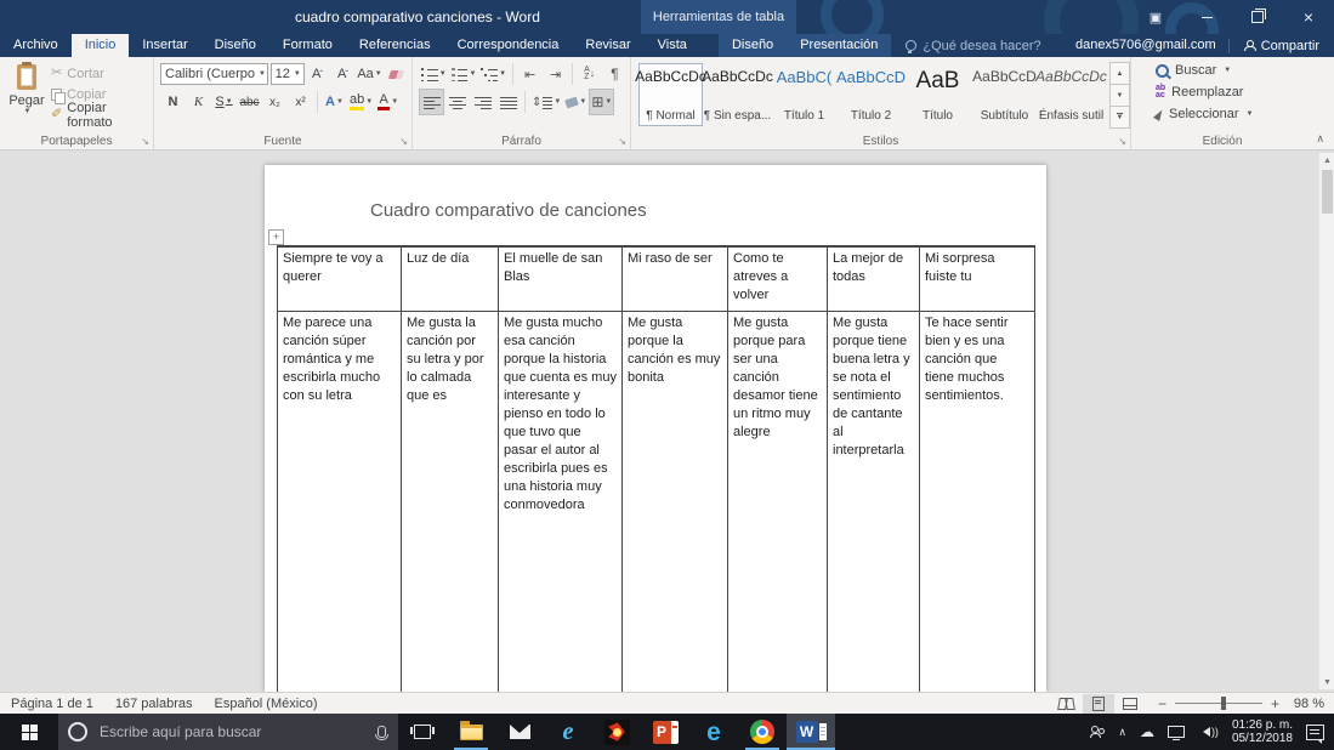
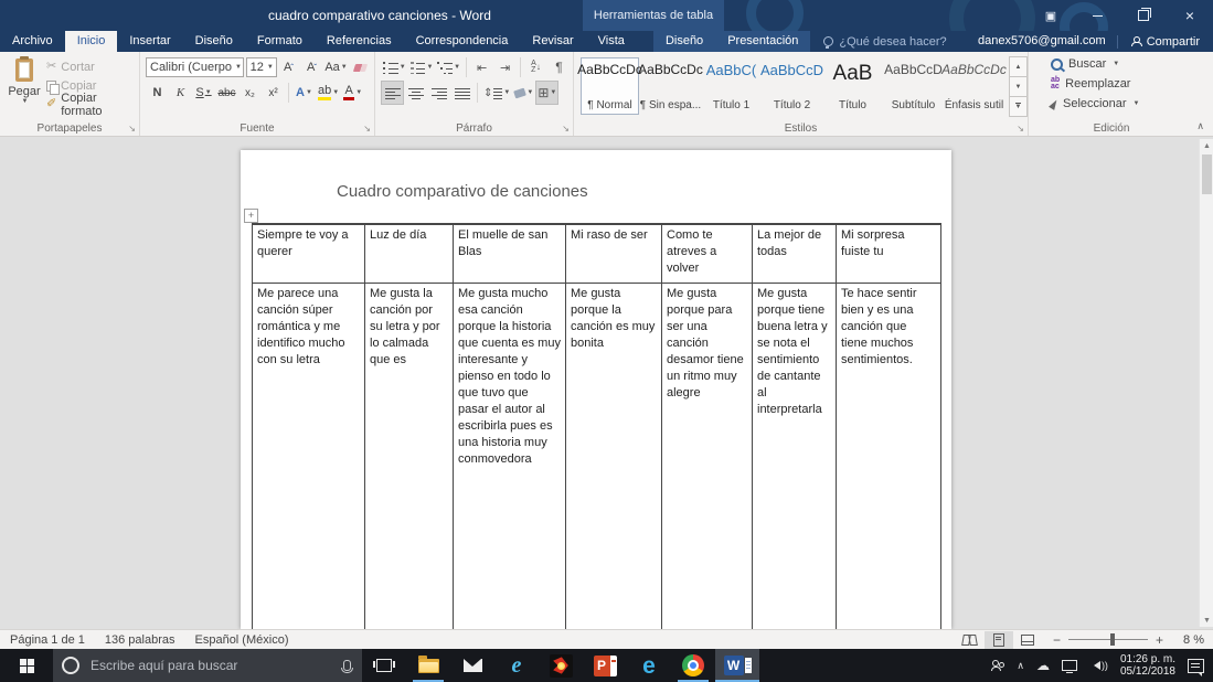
  cuadro comparativo canciones - Word
  Herramientas de tabla
  ▣
  ×
  Archivo
  Inicio
  Insertar
  Diseño
  Formato
  Referencias
  Correspondencia
  Revisar
  Vista
  Diseño
  Presentación
  ¿Qué desea hacer?
  danex5706@gmail.com
  Compartir
  Pegar
  ✂
  Cortar
  Copiar
  ✐
  Copiar formato
  Portapapeles
  ↘
  Calibri (Cuerpo
  12
  A
  A
  Aa
  N
  K
  S
  abc
  x₂
  x²
  A
  ab
  A
  Fuente
  ↘
  ⇤
  ⇥
  ↓
  ¶
  ⇕
  ⊞
  Párrafo
  ↘
  AaBbCcDc
  ¶ Normal
  AaBbCcDc
  ¶ Sin espa...
  AaBbC(
  Título 1
  AaBbCcD
  Título 2
  AaB
  Título
  AaBbCcD
  Subtítulo
  AaBbCcDc
  Énfasis sutil
  Estilos
  ↘
  Buscar
  Reemplazar
  Seleccionar
  Edición
  ∧
  Cuadro comparativo de canciones
  +
  Siempre te voy a querer	Luz de día	El muelle de san Blas	Mi raso de ser	Como te atreves a volver	La mejor de todas	Mi sorpresa fuiste tu
- Me parece una canción súper romántica y me escribirla mucho con su letra	Me gusta la canción por su letra y por lo calmada que es	Me gusta mucho esa canción porque la historia que cuenta es muy interesante y pienso en todo lo que tuvo que pasar el autor al escribirla pues es una historia muy conmovedora	Me gusta porque la canción es muy bonita	Me gusta porque para ser una canción desamor tiene un ritmo muy alegre	Me gusta porque tiene buena letra y se nota el sentimiento de cantante al interpretarla	Te hace sentir bien y es una canción que tiene muchos sentimientos.
+ Me parece una canción súper romántica y me identifico mucho con su letra	Me gusta la canción por su letra y por lo calmada que es	Me gusta mucho esa canción porque la historia que cuenta es muy interesante y pienso en todo lo que tuvo que pasar el autor al escribirla pues es una historia muy conmovedora	Me gusta porque la canción es muy bonita	Me gusta porque para ser una canción desamor tiene un ritmo muy alegre	Me gusta porque tiene buena letra y se nota el sentimiento de cantante al interpretarla	Te hace sentir bien y es una canción que tiene muchos sentimientos.
  Página 1 de 1
- 167 palabras
+ 136 palabras
  Español (México)
  −
  +
- 98 %
+ 8 %
  Escribe aquí para buscar
  e
  P
  e
  W
  ∧
  ☁
  ))
  01:26 p. m.
  05/12/2018
